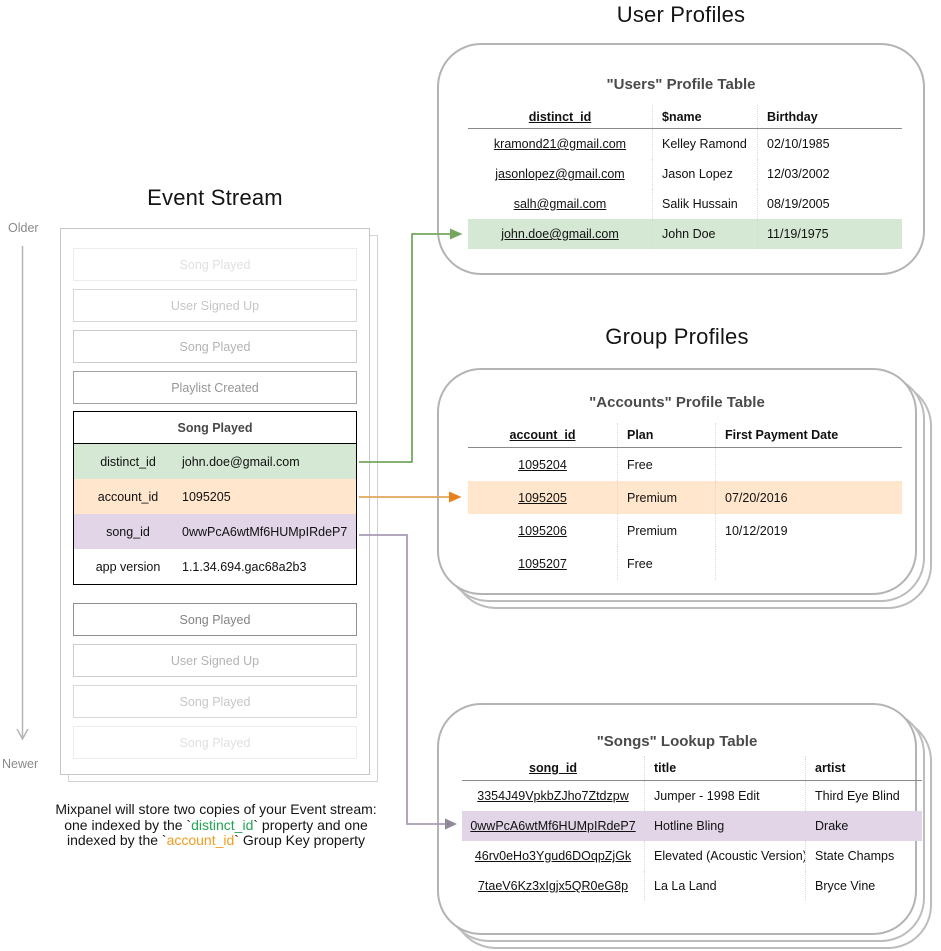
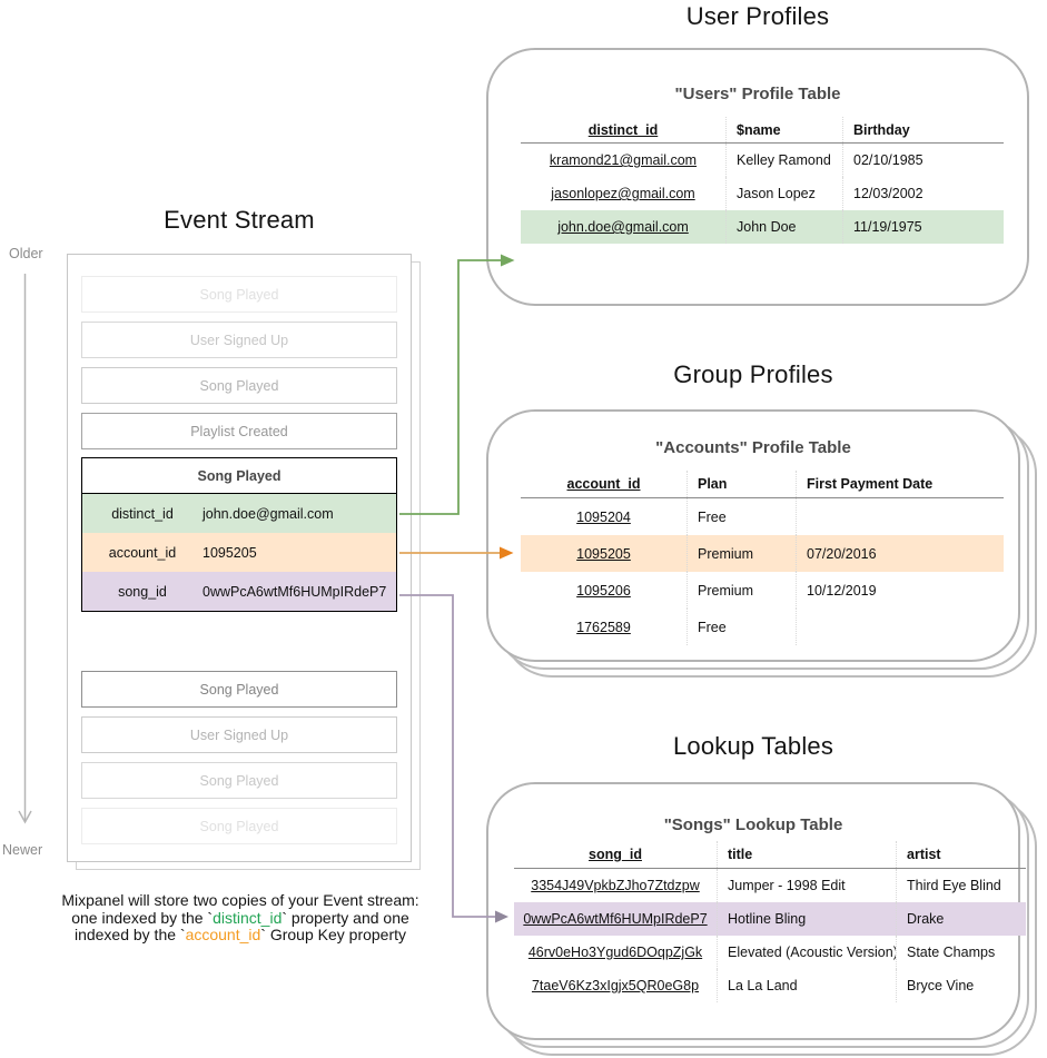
  Event Stream
  Older
  Newer
  Song Played
  User Signed Up
  Song Played
  Playlist Created
  Song Played
  distinct_id
  john.doe@gmail.com
  account_id
  1095205
  song_id
  0wwPcA6wtMf6HUMpIRdeP7
- app version
- 1.1.34.694.gac68a2b3
  Song Played
  User Signed Up
  Song Played
  Song Played
  Mixpanel will store two copies of your Event stream:
  one indexed by the `distinct_id` property and one
  indexed by the `account_id` Group Key property
  User Profiles
  "Users" Profile Table
  distinct_id
  $name
  Birthday
  kramond21@gmail.com
  Kelley Ramond
  02/10/1985
  jasonlopez@gmail.com
  Jason Lopez
  12/03/2002
- salh@gmail.com
- Salik Hussain
- 08/19/2005
  john.doe@gmail.com
  John Doe
  11/19/1975
  Group Profiles
  "Accounts" Profile Table
  account_id
  Plan
  First Payment Date
  1095204
  Free
  1095205
  Premium
  07/20/2016
  1095206
  Premium
  10/12/2019
- 1095207
+ 1762589
  Free
+ Lookup Tables
  "Songs" Lookup Table
  song_id
  title
  artist
  3354J49VpkbZJho7Ztdzpw
  Jumper - 1998 Edit
  Third Eye Blind
  0wwPcA6wtMf6HUMpIRdeP7
  Hotline Bling
  Drake
  46rv0eHo3Ygud6DOqpZjGk
  Elevated (Acoustic Version)
  State Champs
  7taeV6Kz3xIgjx5QR0eG8p
  La La Land
  Bryce Vine
